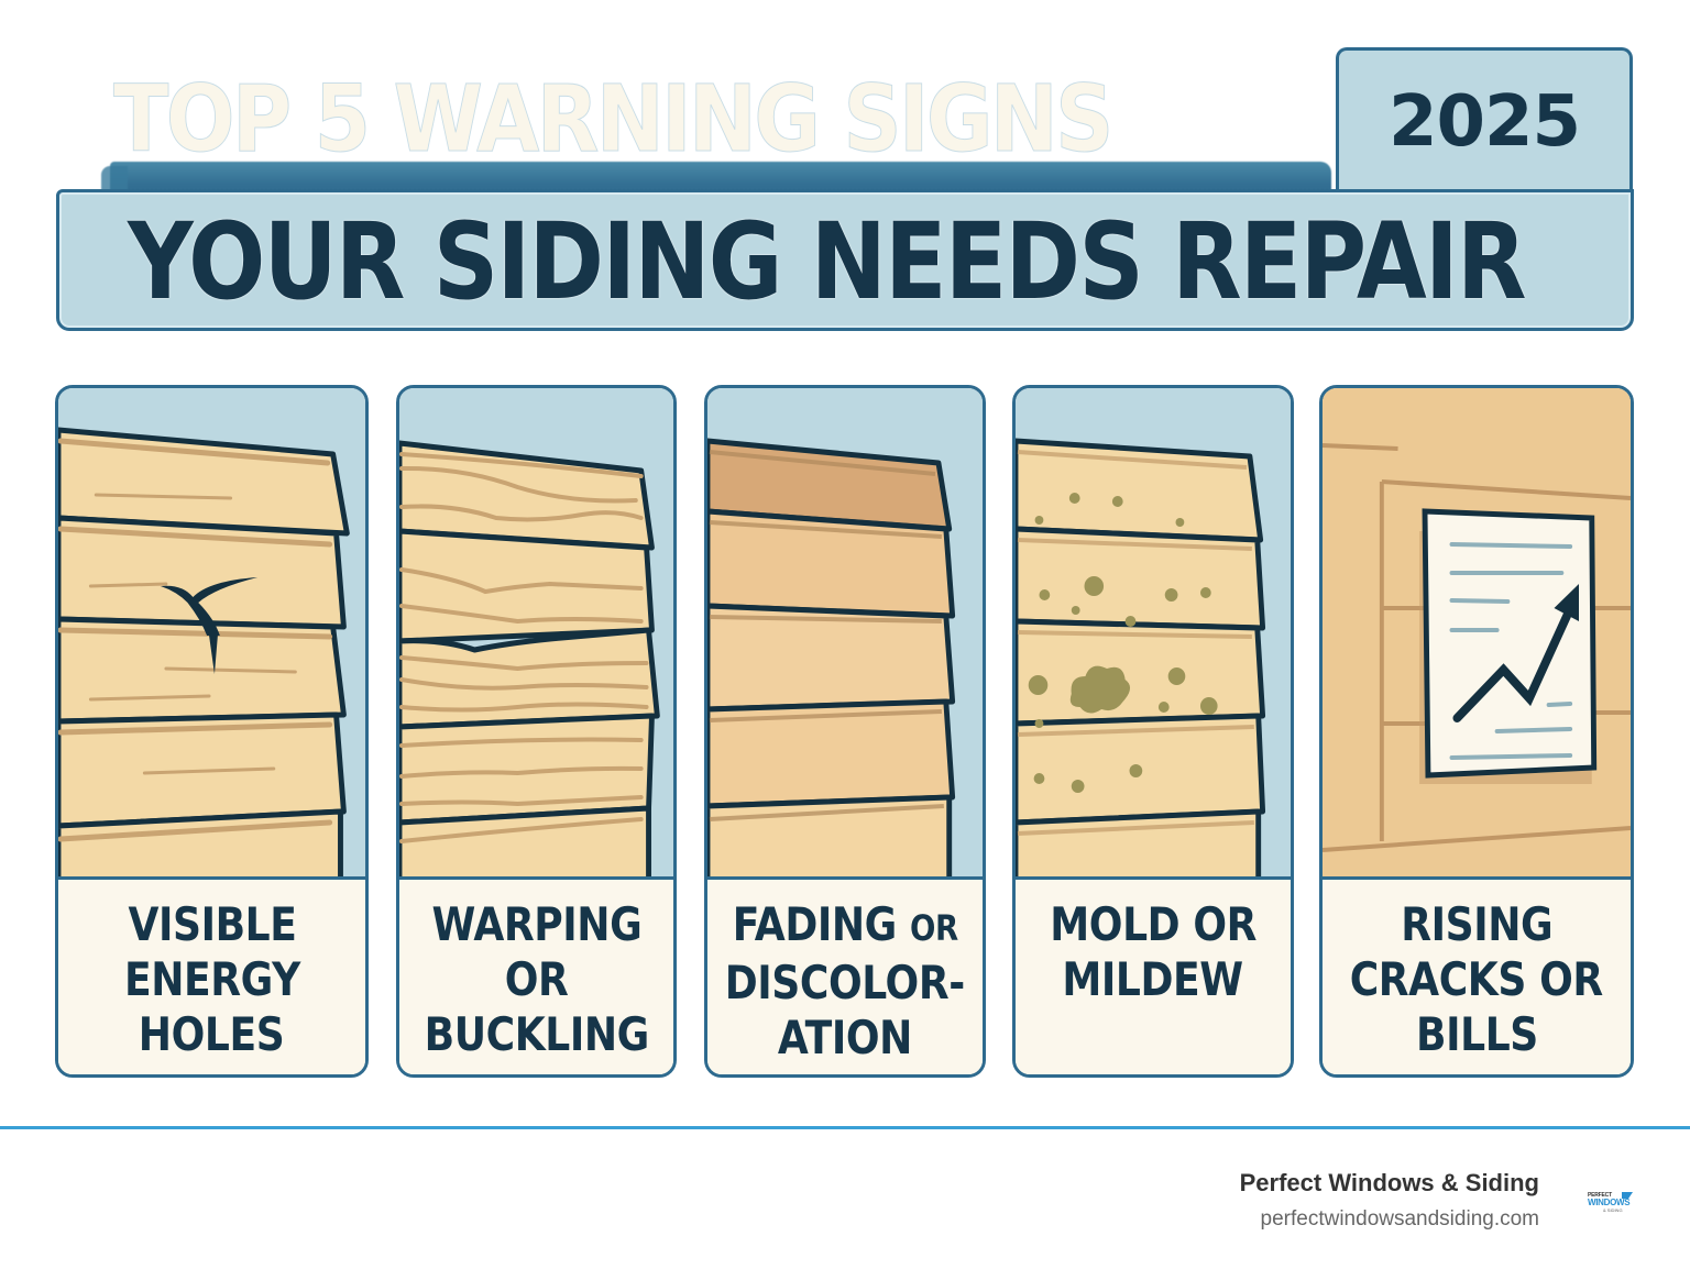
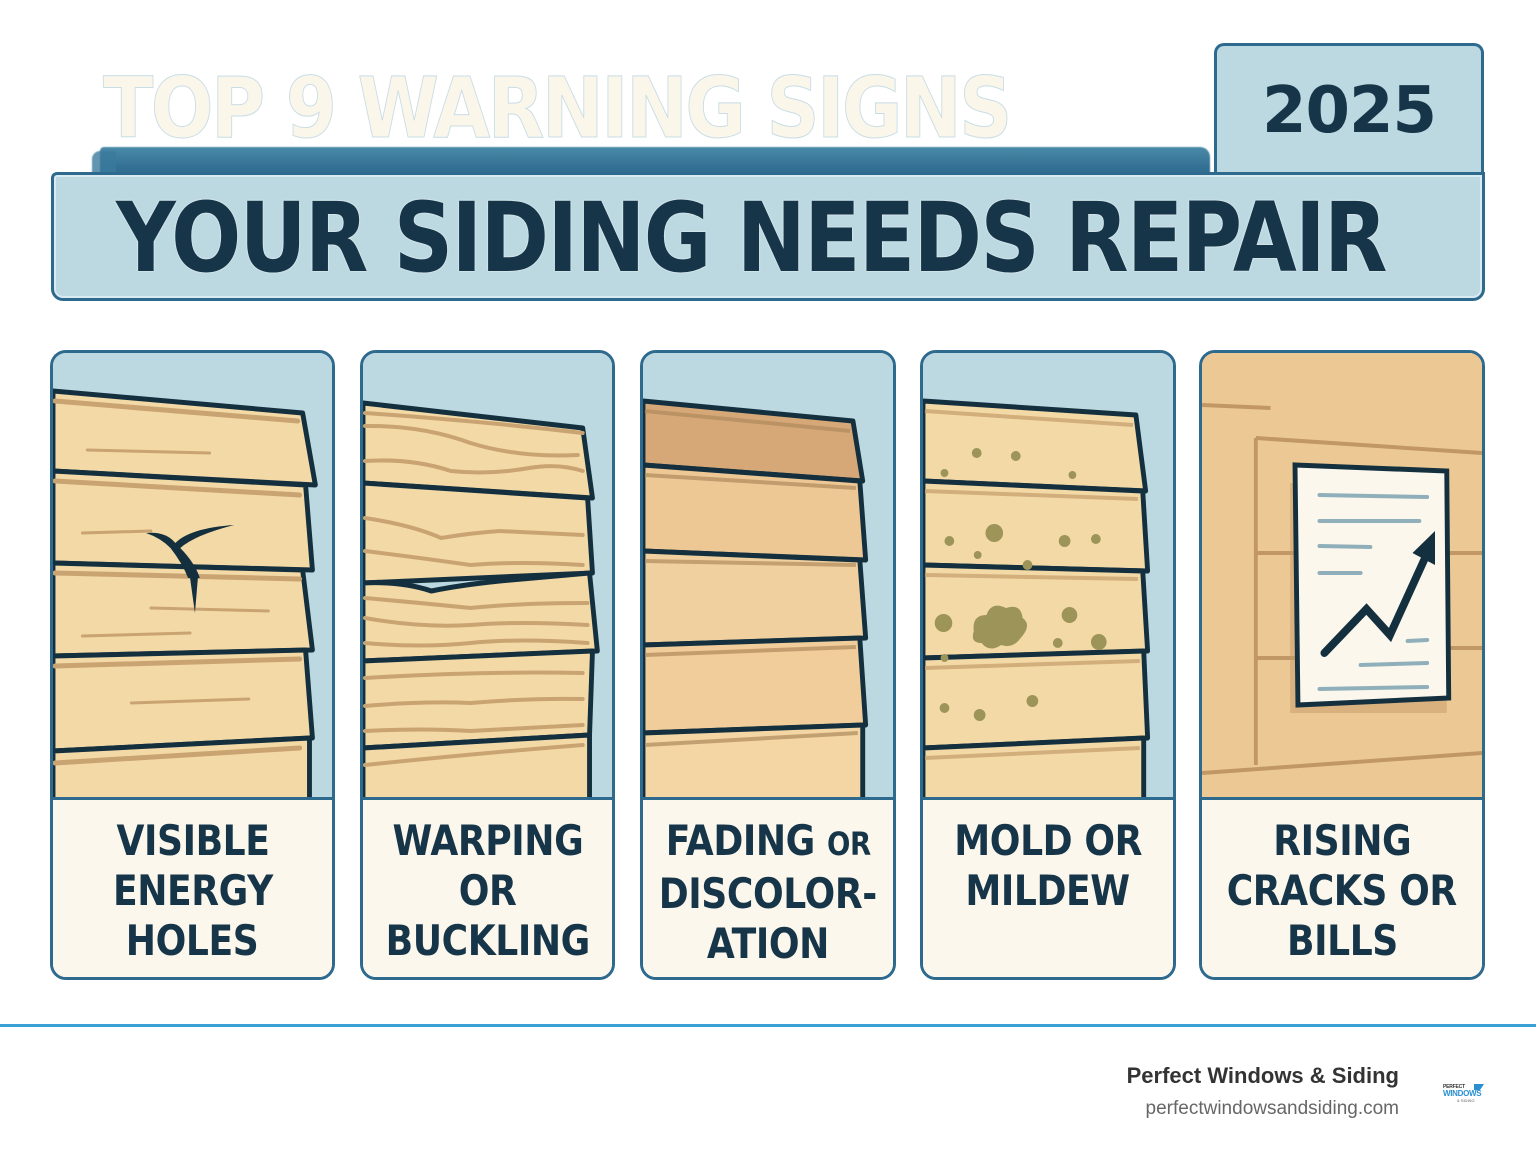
- TOP 5 WARNING SIGNS
+ TOP 9 WARNING SIGNS
  2025
  YOUR SIDING NEEDS REPAIR
  VISIBLE
  ENERGY
  HOLES
  WARPING
  OR
  BUCKLING
  FADING OR
  DISCOLOR-
  ATION
  MOLD OR
  MILDEW
  RISING
  CRACKS OR
  BILLS
  Perfect Windows & Siding
  perfectwindowsandsiding.com
  WINDOWS
